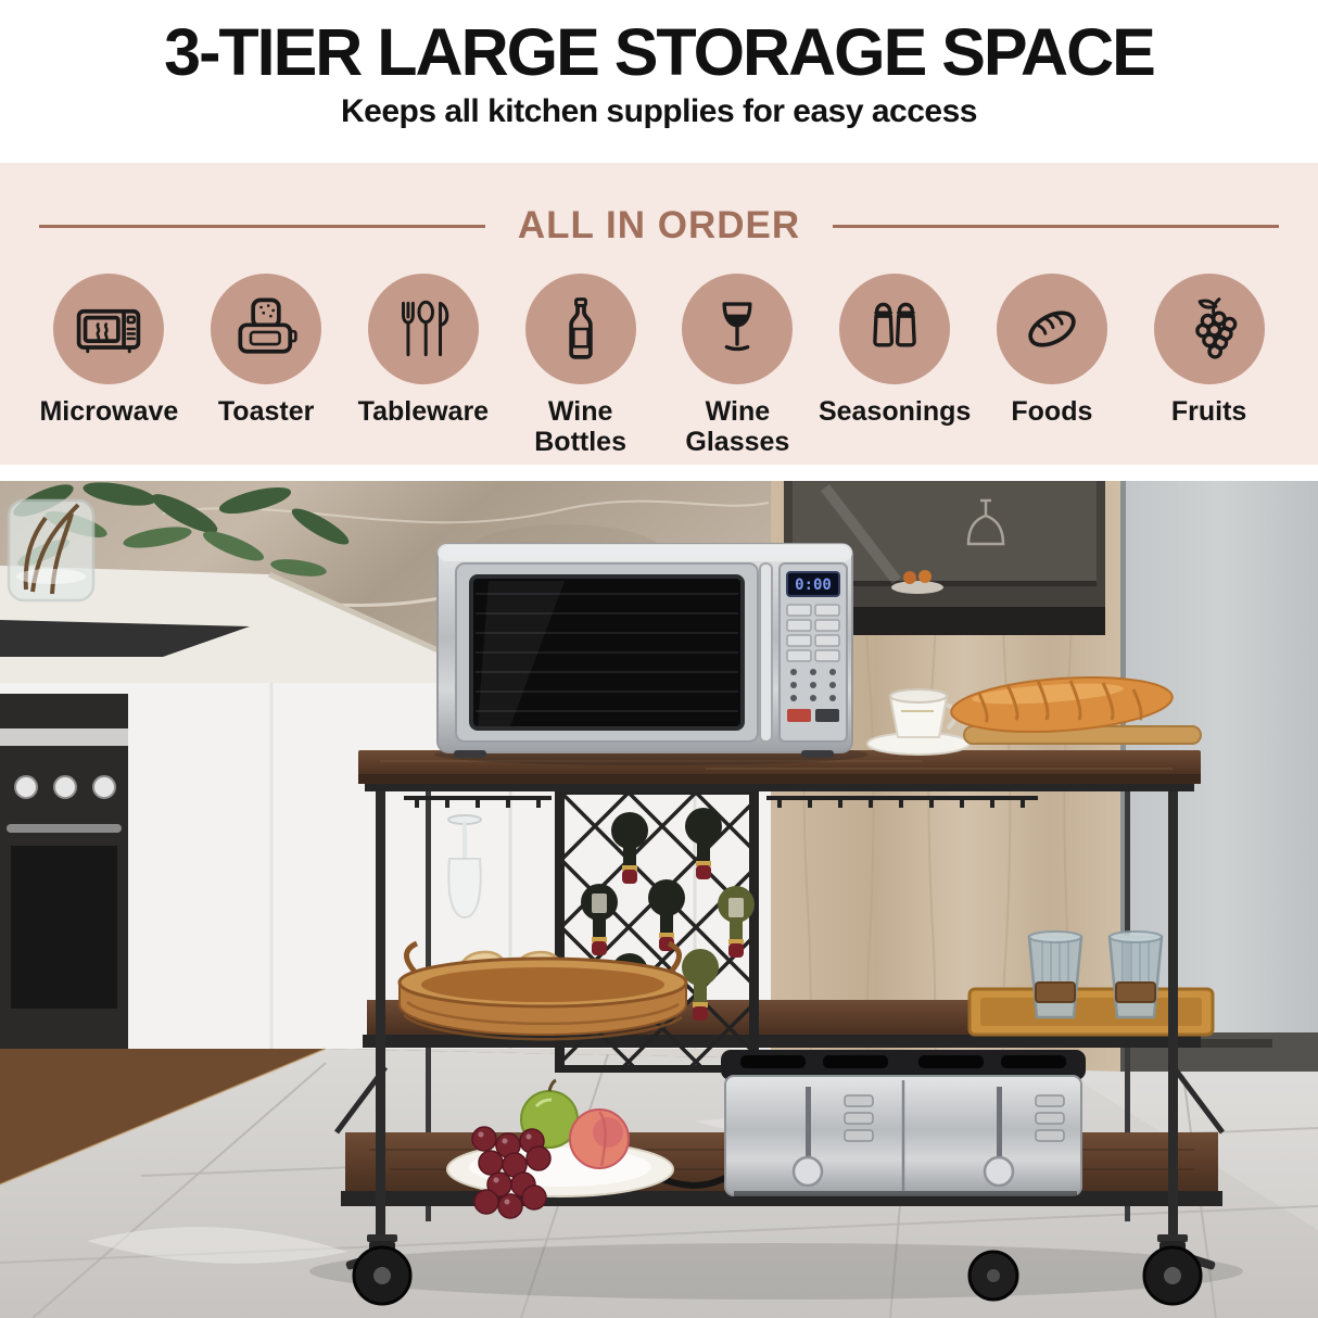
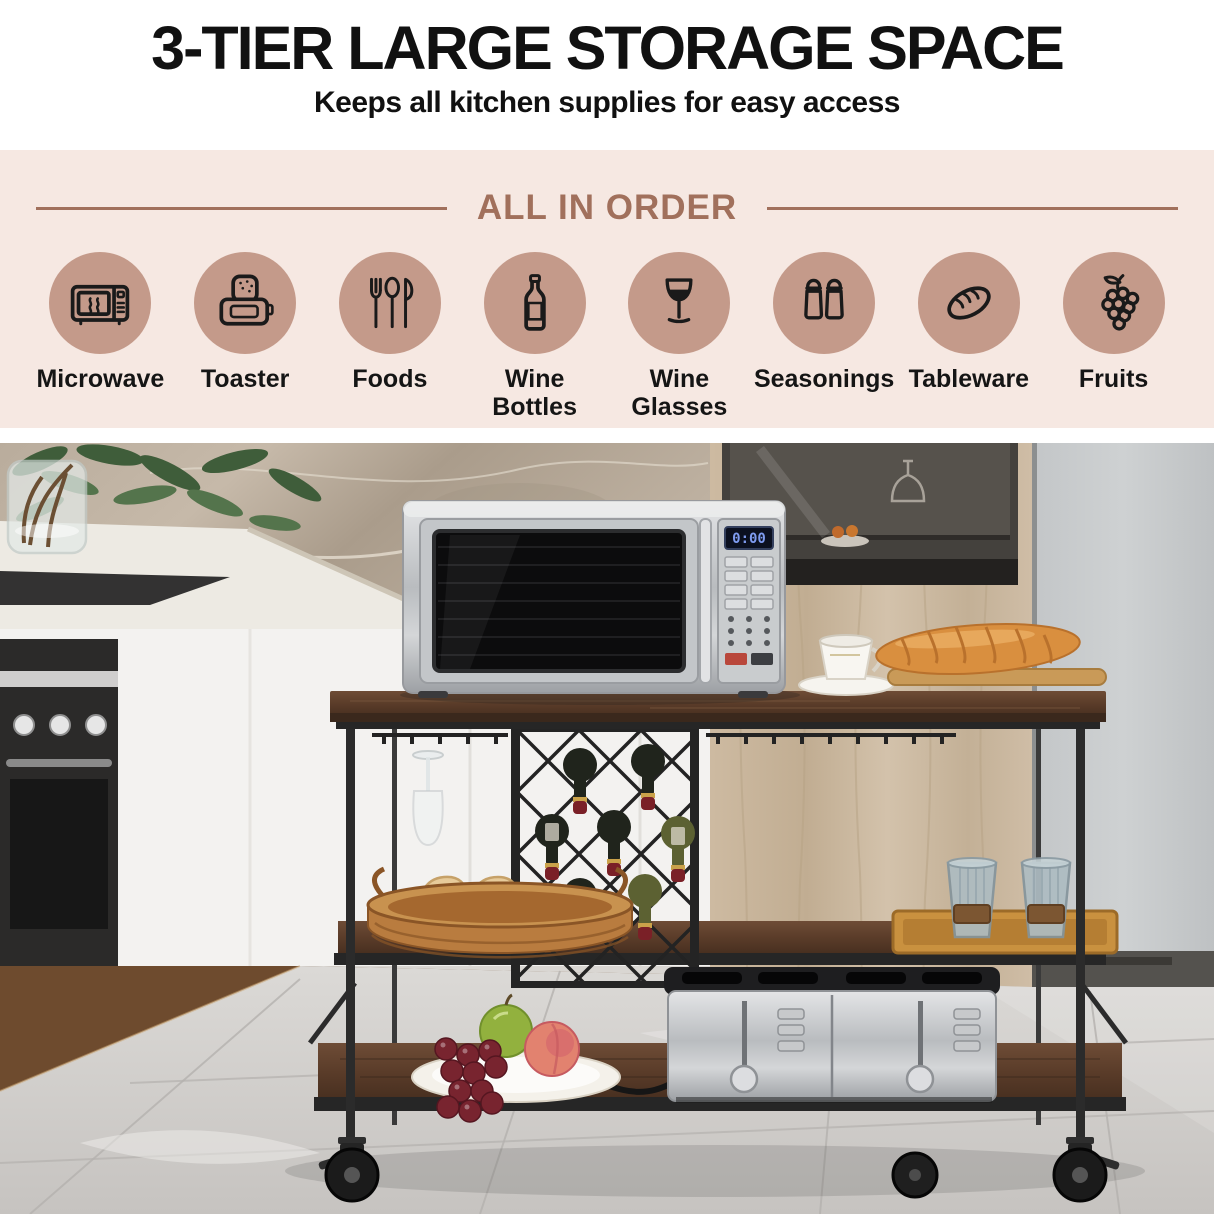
  3-TIER LARGE STORAGE SPACE
  Keeps all kitchen supplies for easy access
  ALL IN ORDER
  Microwave
  Toaster
- Tableware
+ Foods
  Wine Bottles
  Wine Glasses
  Seasonings
- Foods
+ Tableware
  Fruits
  0:00
